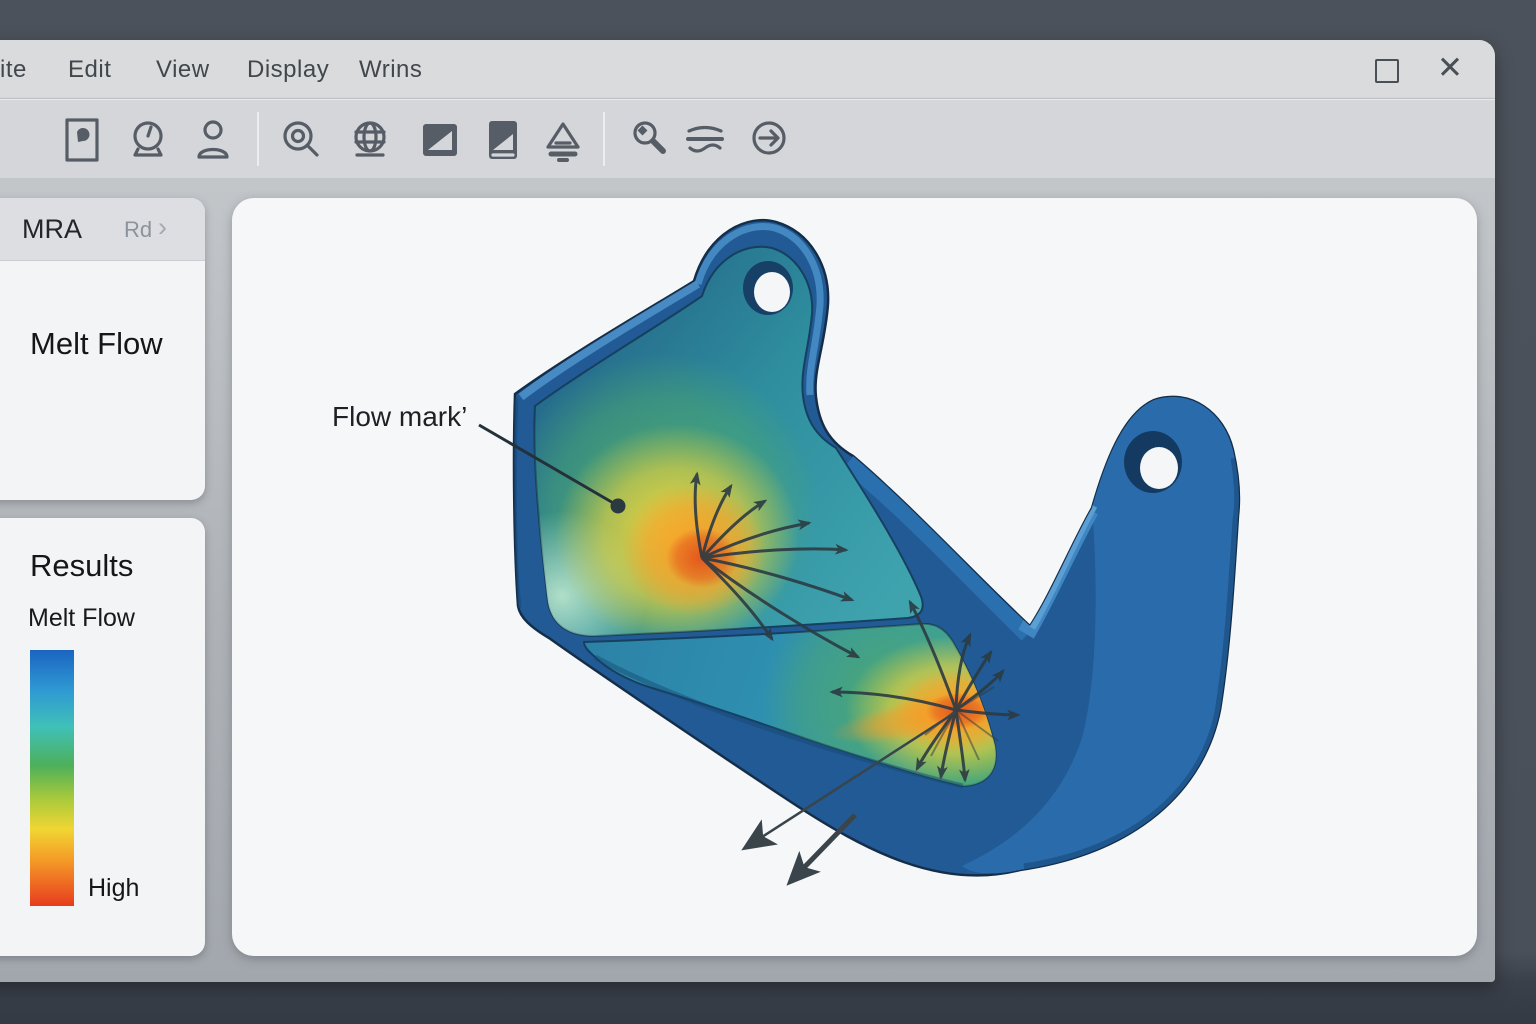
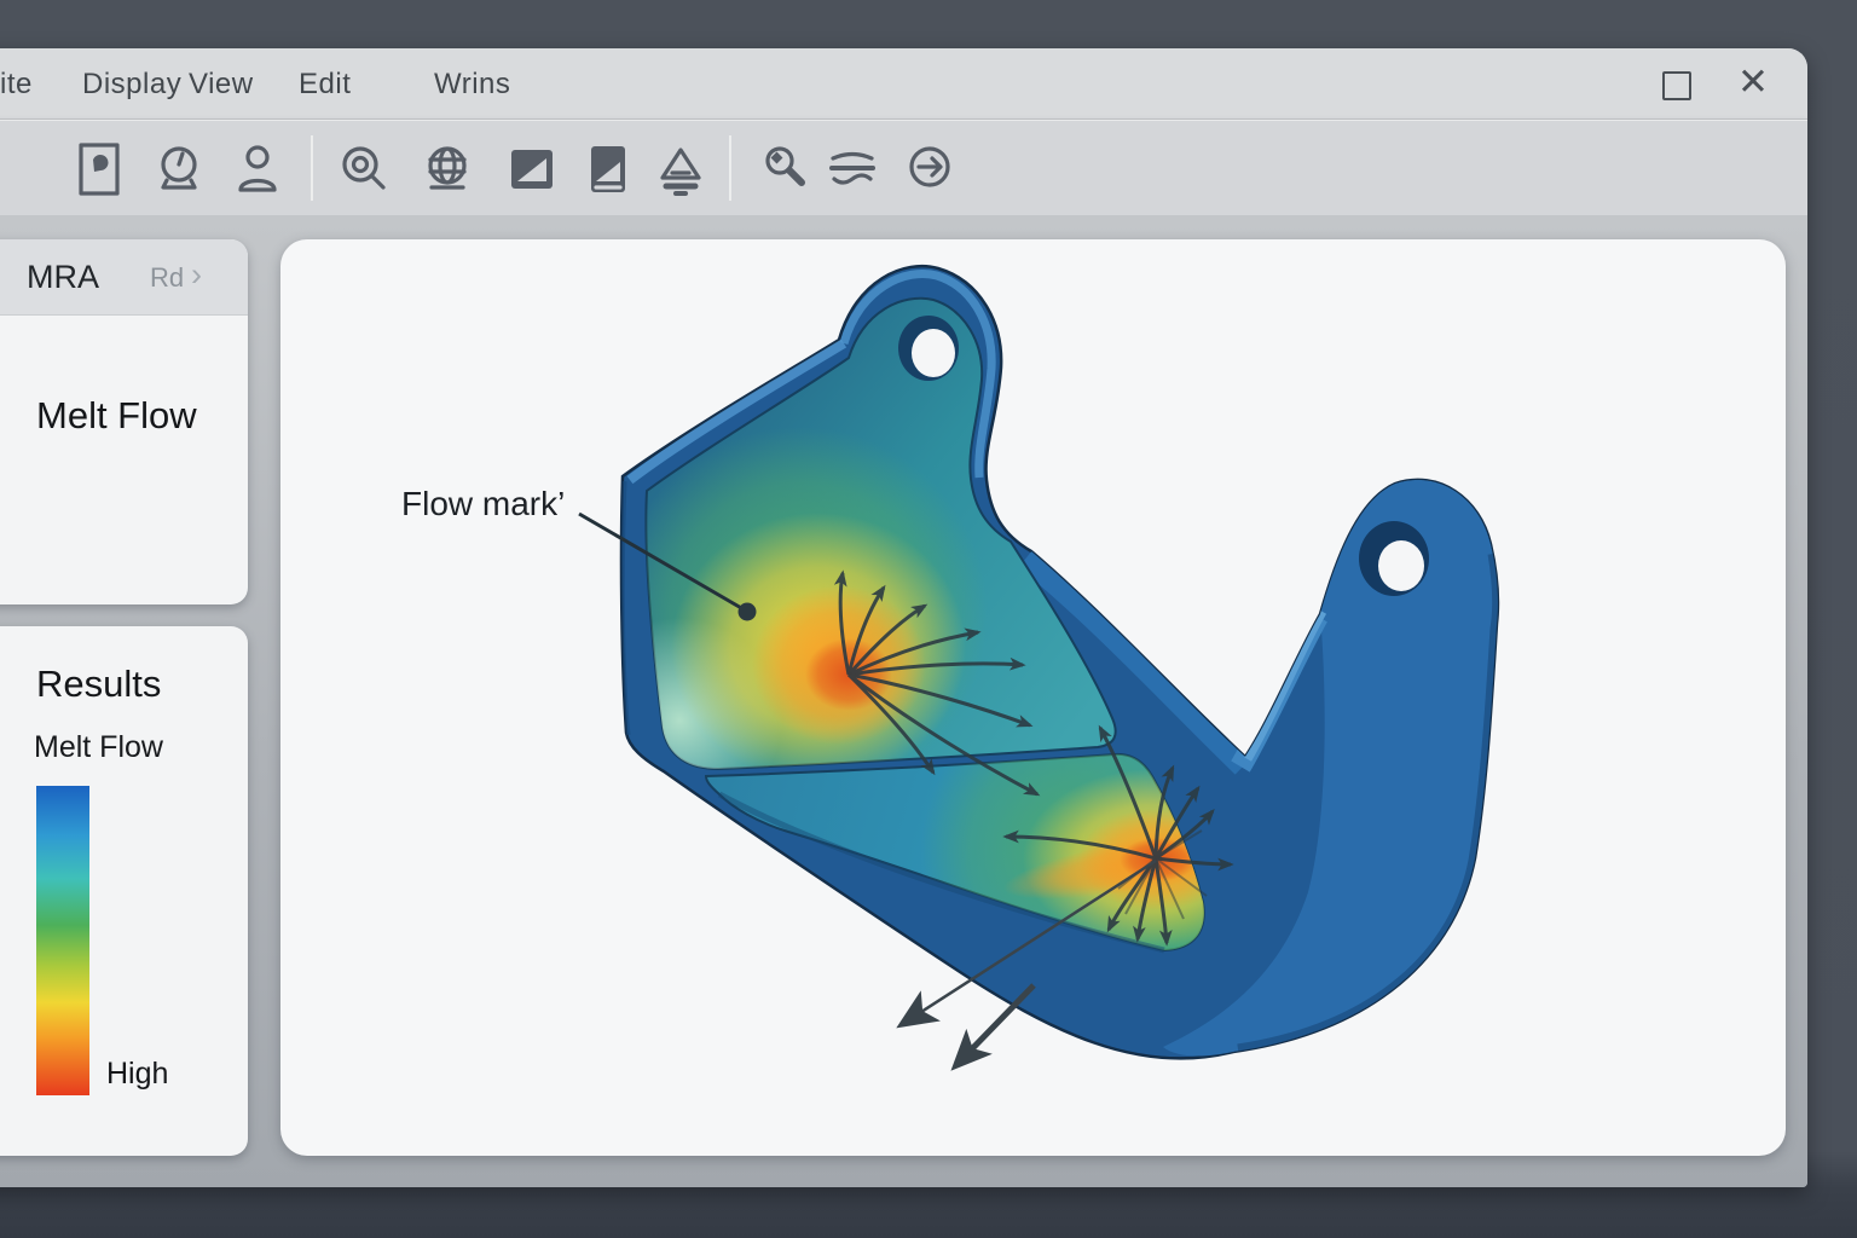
  ite
- Edit
+ Display
  View
- Display
+ Edit
  Wrins
  ✕
  MRA
  Rd
  ›
  Melt Flow
  Results
  Melt Flow
  High
  Flow mark’
